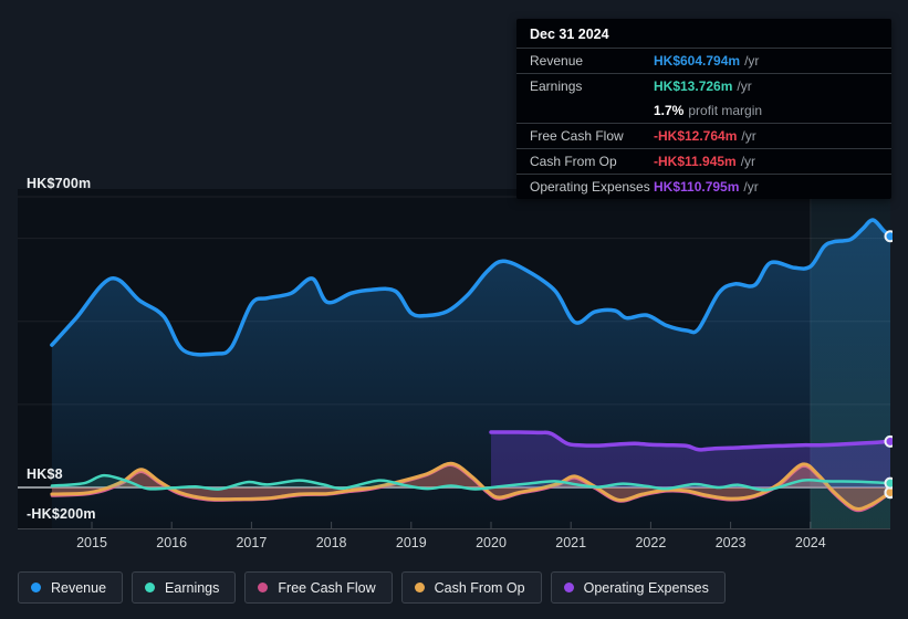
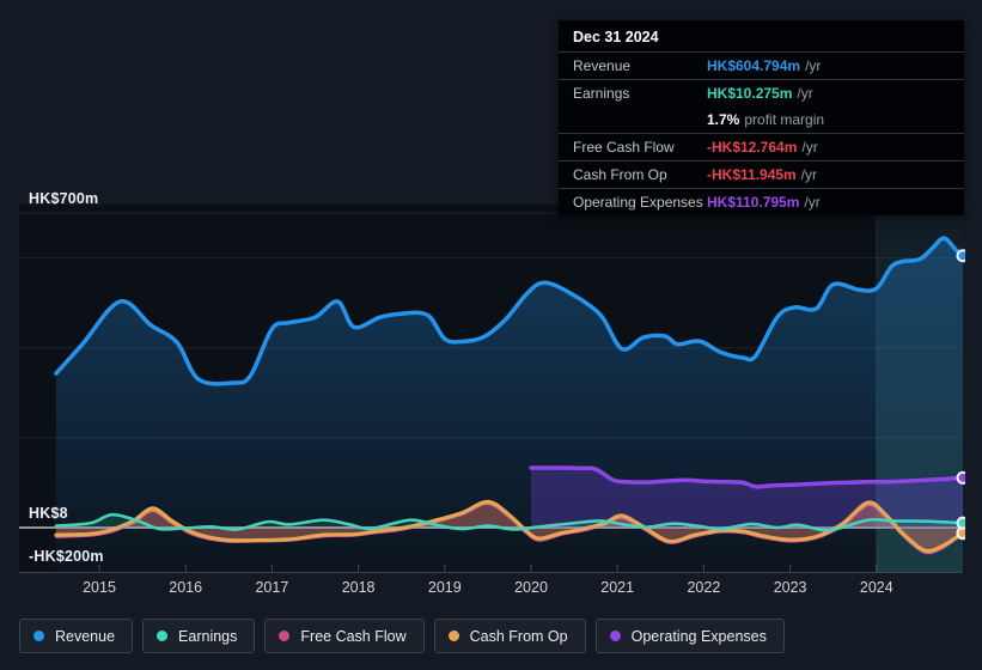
  HK$700m
  HK$8
  -HK$200m
  2015
  2016
  2017
  2018
  2019
  2020
  2021
  2022
  2023
  2024
  Dec 31 2024
  Revenue
  HK$604.794m
  /yr
  Earnings
- HK$13.726m
+ HK$10.275m
  /yr
  1.7%
  profit margin
  Free Cash Flow
  -HK$12.764m
  /yr
  Cash From Op
  -HK$11.945m
  /yr
  Operating Expenses
  HK$110.795m
  /yr
  Revenue
  Earnings
  Free Cash Flow
  Cash From Op
  Operating Expenses
